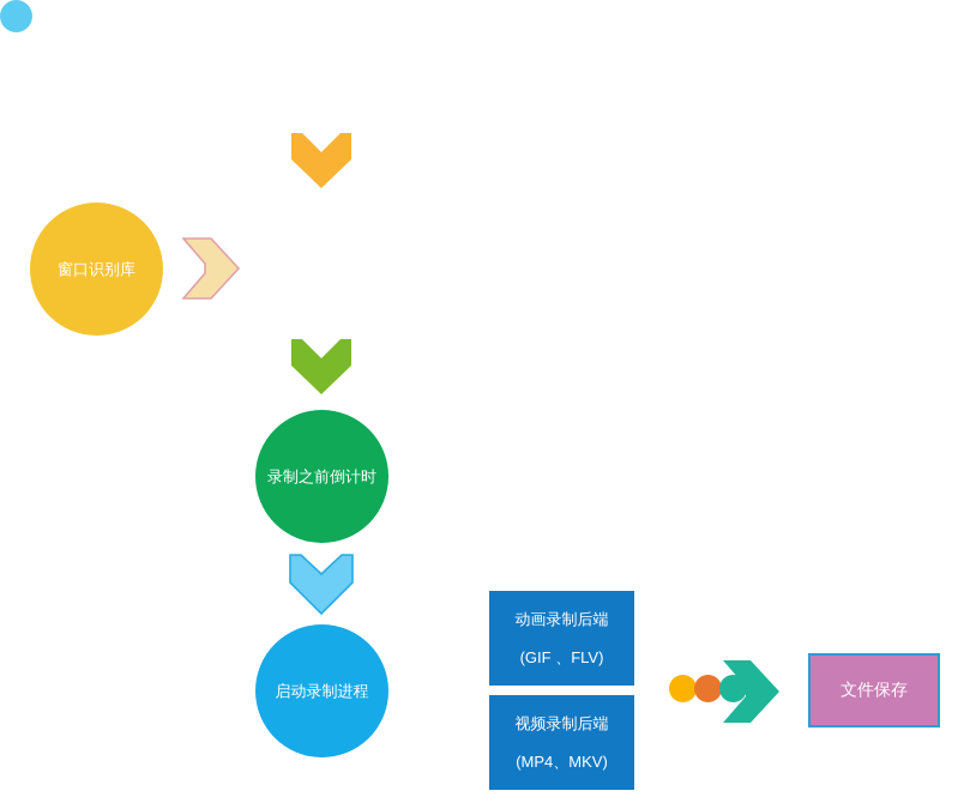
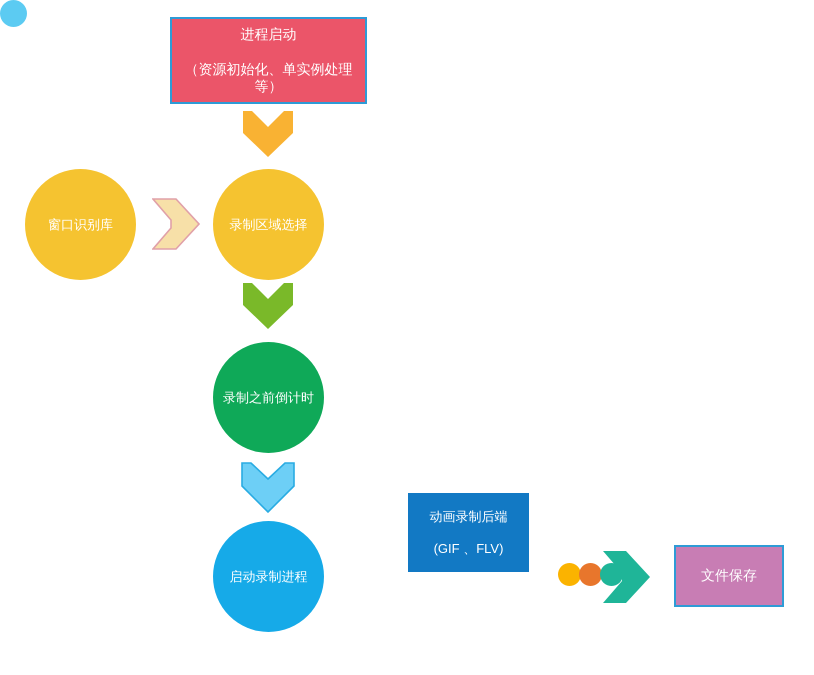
+ 进程启动
+ （资源初始化、单实例处理等）
  窗口识别库
+ 录制区域选择
  录制之前倒计时
  启动录制进程
  动画录制后端
  (GIF 、FLV)
- 视频录制后端
- (MP4、MKV)
  文件保存
